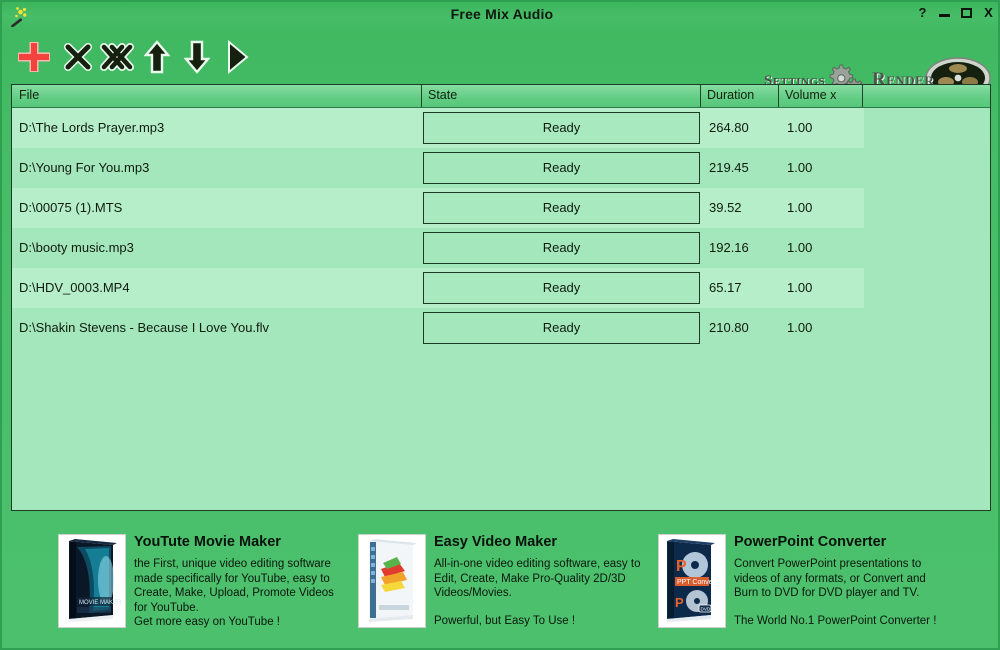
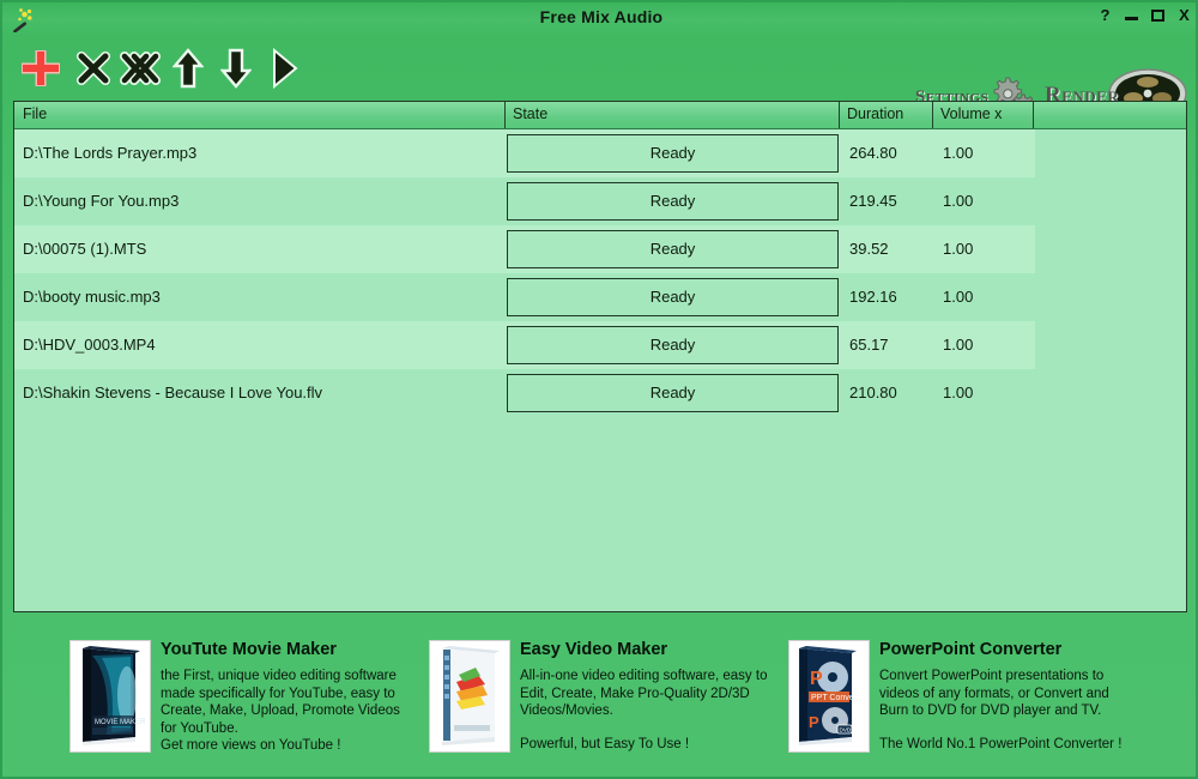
  Free Mix Audio
  ?
  X
  Settings
  Render
  File
  State
  Duration
  Volume x
  D:\The Lords Prayer.mp3
  Ready
  264.80
  1.00
  D:\Young For You.mp3
  Ready
  219.45
  1.00
  D:\00075 (1).MTS
  Ready
  39.52
  1.00
  D:\booty music.mp3
  Ready
  192.16
  1.00
  D:\HDV_0003.MP4
  Ready
  65.17
  1.00
  D:\Shakin Stevens - Because I Love You.flv
  Ready
  210.80
  1.00
  YouTute Movie Maker
  the First, unique video editing software
  made specifically for YouTube, easy to
  Create, Make, Upload, Promote Videos
  for YouTube.
- Get more easy on YouTube !
+ Get more views on YouTube !
  Easy Video Maker
  All-in-one video editing software, easy to
  Edit, Create, Make Pro-Quality 2D/3D
  Videos/Movies.
  Powerful, but Easy To Use !
  P
  P
  PowerPoint Converter
  Convert PowerPoint presentations to
  videos of any formats, or Convert and
  Burn to DVD for DVD player and TV.
  The World No.1 PowerPoint Converter !
